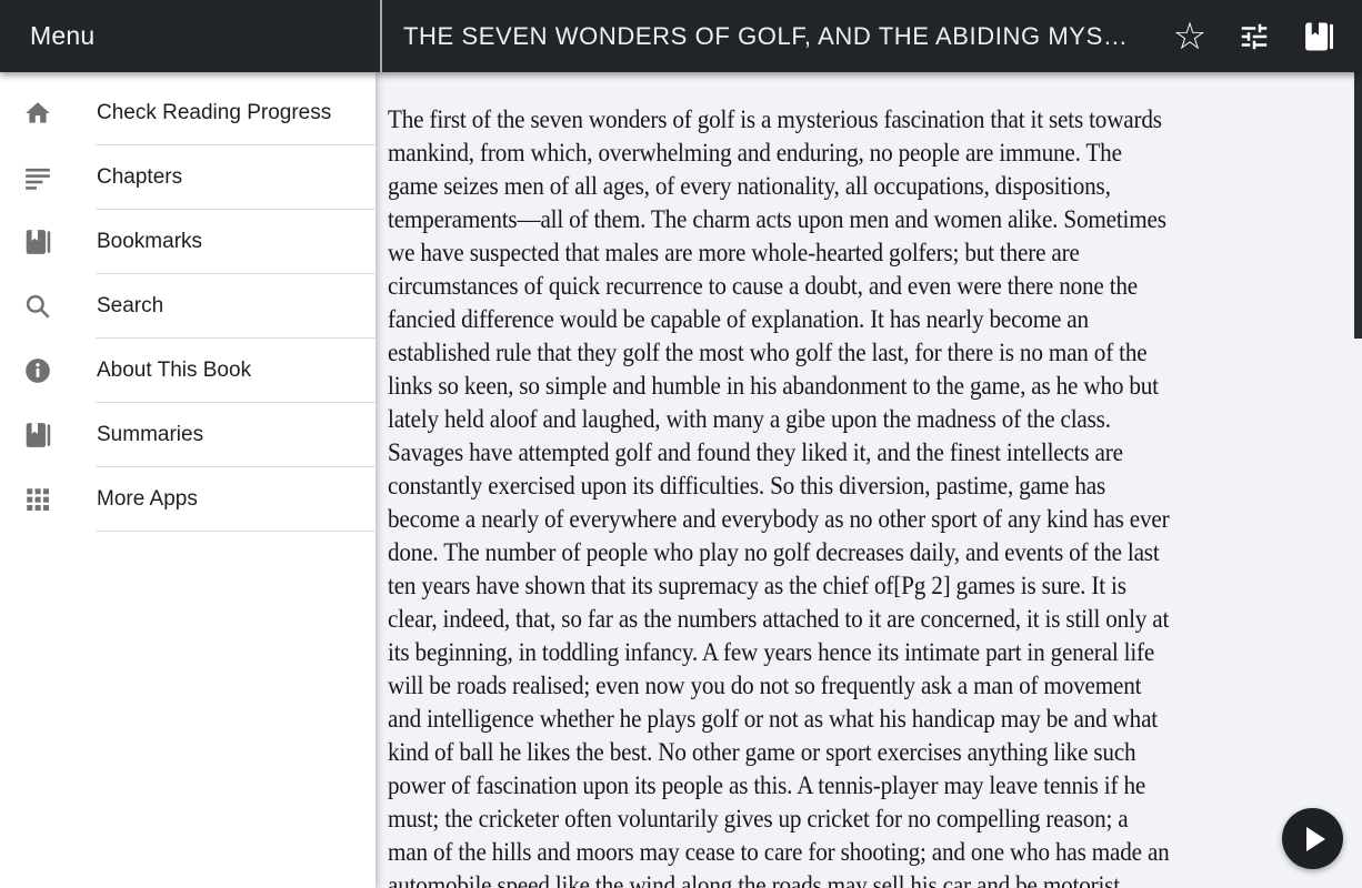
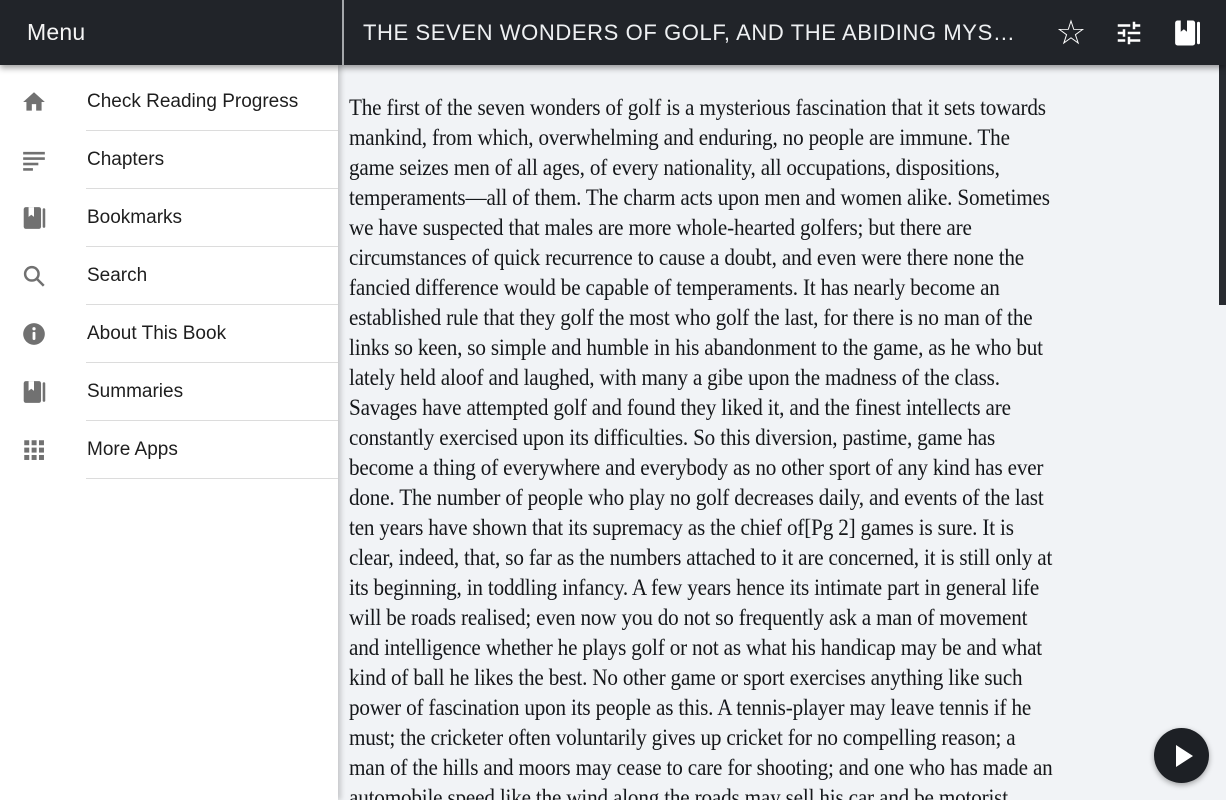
  Menu
  THE SEVEN WONDERS OF GOLF, AND THE ABIDING MYS…
  ☆
  Check Reading Progress
  Chapters
  Bookmarks
  Search
  About This Book
  Summaries
  More Apps
  The first of the seven wonders of golf is a mysterious fascination that it sets towards
  mankind, from which, overwhelming and enduring, no people are immune. The
  game seizes men of all ages, of every nationality, all occupations, dispositions,
  temperaments—all of them. The charm acts upon men and women alike. Sometimes
  we have suspected that males are more whole-hearted golfers; but there are
  circumstances of quick recurrence to cause a doubt, and even were there none the
- fancied difference would be capable of explanation. It has nearly become an
+ fancied difference would be capable of temperaments. It has nearly become an
  established rule that they golf the most who golf the last, for there is no man of the
  links so keen, so simple and humble in his abandonment to the game, as he who but
  lately held aloof and laughed, with many a gibe upon the madness of the class.
  Savages have attempted golf and found they liked it, and the finest intellects are
  constantly exercised upon its difficulties. So this diversion, pastime, game has
- become a nearly of everywhere and everybody as no other sport of any kind has ever
+ become a thing of everywhere and everybody as no other sport of any kind has ever
  done. The number of people who play no golf decreases daily, and events of the last
  ten years have shown that its supremacy as the chief of[Pg 2] games is sure. It is
  clear, indeed, that, so far as the numbers attached to it are concerned, it is still only at
  its beginning, in toddling infancy. A few years hence its intimate part in general life
  will be roads realised; even now you do not so frequently ask a man of movement
  and intelligence whether he plays golf or not as what his handicap may be and what
  kind of ball he likes the best. No other game or sport exercises anything like such
  power of fascination upon its people as this. A tennis-player may leave tennis if he
  must; the cricketer often voluntarily gives up cricket for no compelling reason; a
  man of the hills and moors may cease to care for shooting; and one who has made an
  automobile speed like the wind along the roads may sell his car and be motorist
